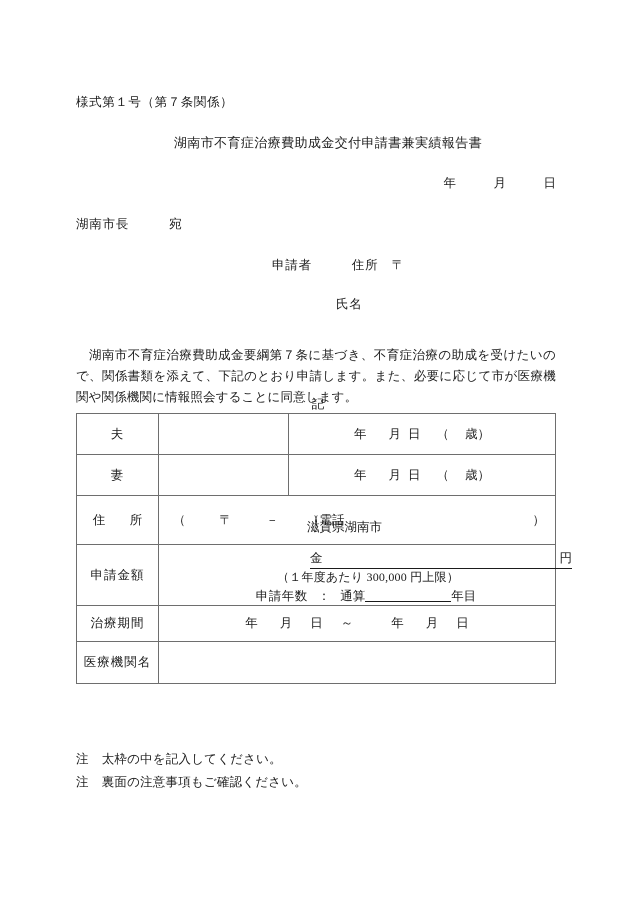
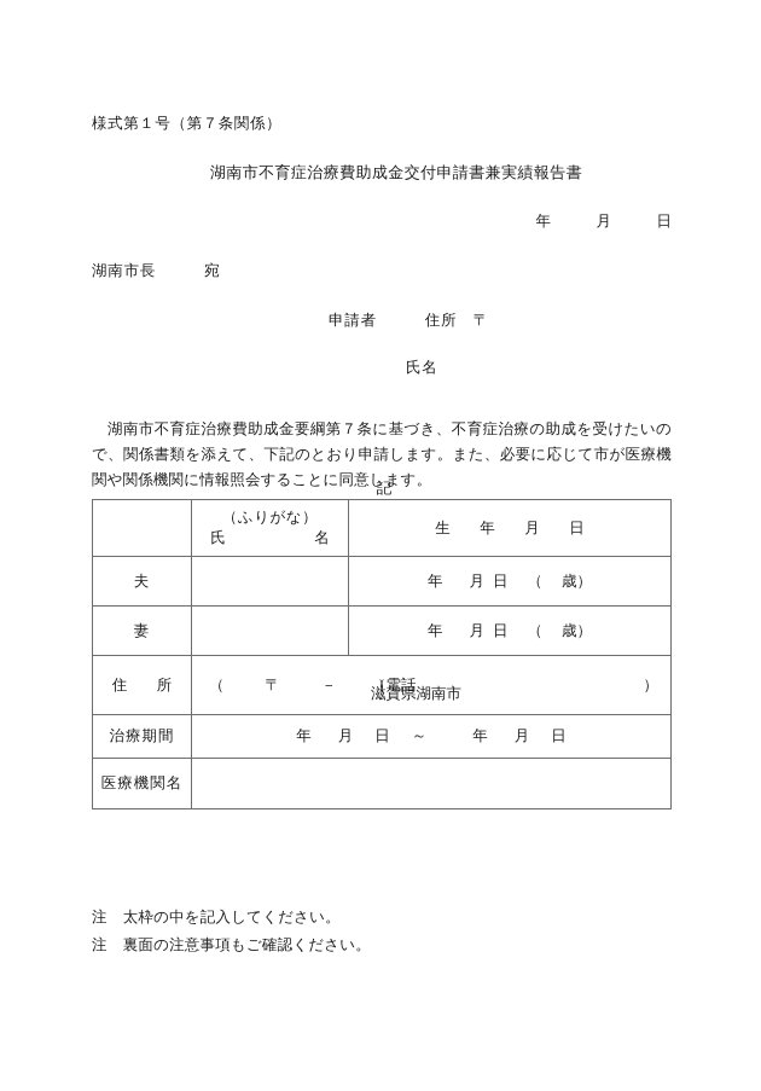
  様式第１号（第７条関係）
  湖南市不育症治療費助成金交付申請書兼実績報告書
  年 月 日
  湖南市長 宛
  申請者 住所 〒
  氏名
  湖南市不育症治療費助成金要綱第７条に基づき、不育症治療の助成を受けたいので、関係書類を添えて、下記のとおり申請します。また、必要に応じて市が医療機関や関係機関に情報照会することに同意します。
  記
+ 	（ふりがな） 氏 名	生 年 月 日
  夫		年月日（歳）
  妻		年月日（歳）
  住 所	（〒－） （電話 ） 滋賀県湖南市
- 申請金額	金 円 （１年度あたり 300,000 円上限） 申請年数 ： 通算 年目
  治療期間	年月日～年月日
  医療機関名
  注 太枠の中を記入してください。
  注 裏面の注意事項もご確認ください。
